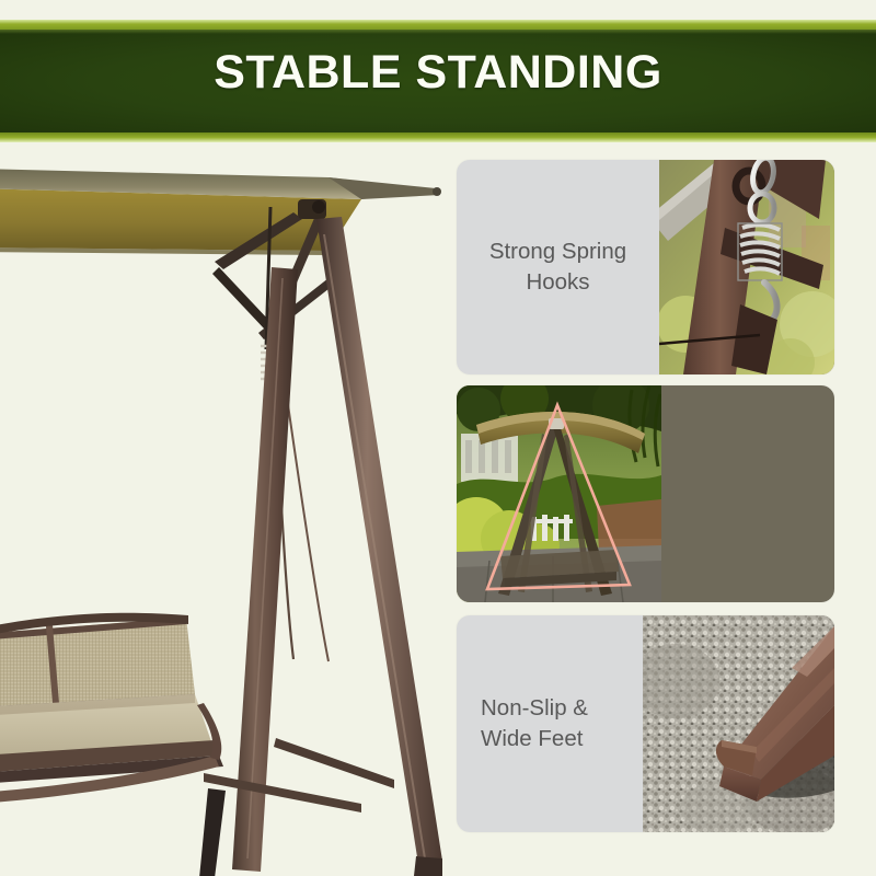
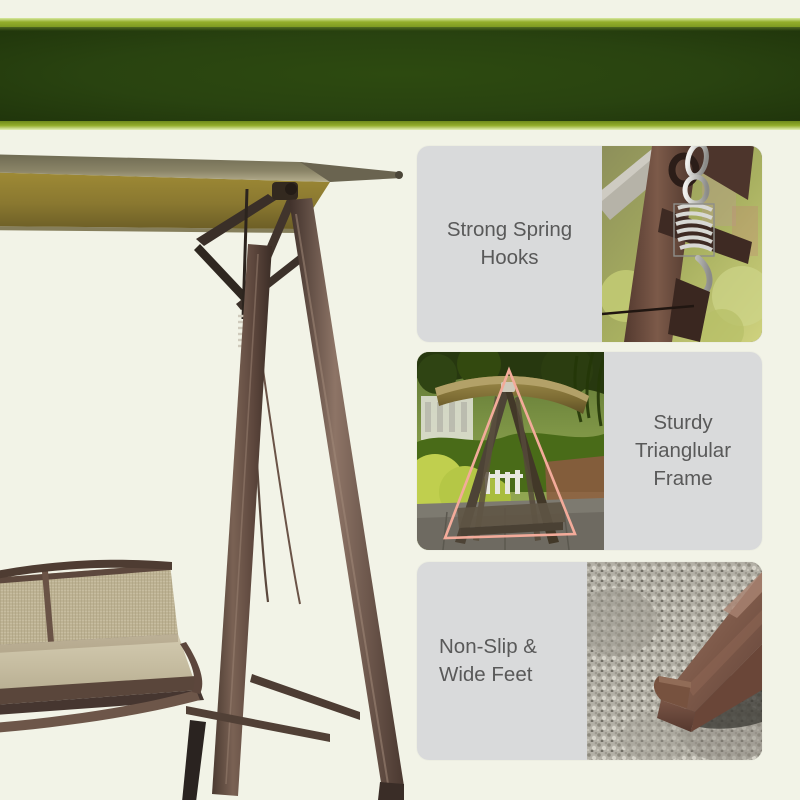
- STABLE STANDING
  Strong Spring Hooks
+ Sturdy Trianglular Frame
  Non-Slip & Wide Feet
